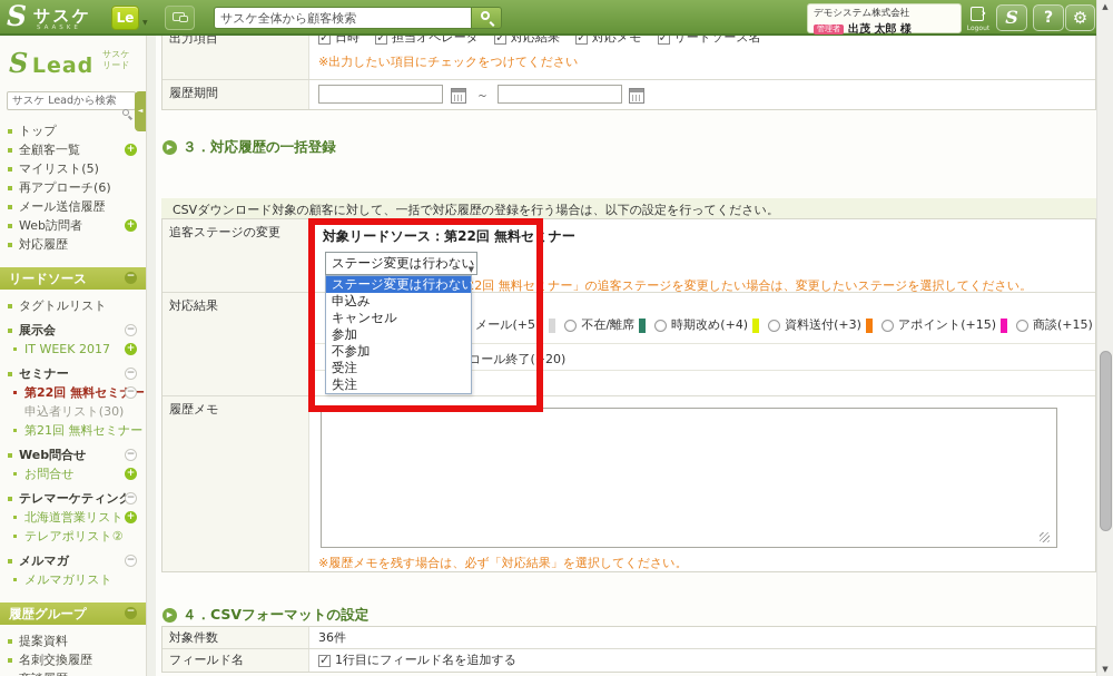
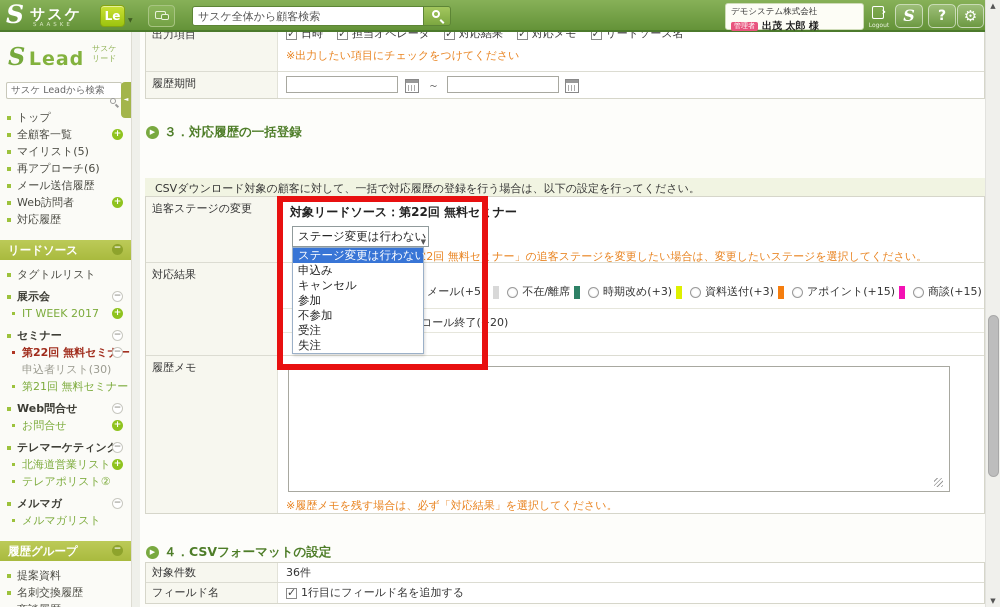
  S
  サスケ
  Le
  サスケ全体から顧客検索
  デモシステム株式会社
  管理者
  出茂 太郎 様
  S
  ?
  ⚙
  ▲
  ▼
  S Lead
  サスケ
  リード
  サスケ Leadから検索
  トップ
  全顧客一覧
  +
  マイリスト(5)
  再アプローチ(6)
  メール送信履歴
  Web訪問者
  +
  対応履歴
  リードソース
  −
  タグトルリスト
  展示会
  −
  IT WEEK 2017
  +
  セミナー
  −
  第22回 無料セミー
  −
  申込者リスト(30)
  第21回 無料セミナー
  Web問合せ
  −
  お問合せ
  +
  テレマーケティン
  −
  北海道営業リスト
  +
  テレアポリスト②
  メルマガ
  −
  メルマガリスト
  履歴グループ
  −
  提案資料
  名刺交換履歴
  出力項目
  日時
  担当オペレータ
  対応結果
  対応メモ
  リードソース名
  ※出力したい項目にチェックをつけてください
  履歴期間
  ～
  ▶
  ３．対応履歴の一括登録
  CSVダウンロード対象の顧客に対して、一括で対応履歴の登録を行う場合は、以下の設定を行ってください。
  追客ステージの変更
  対象リードソース：第22回 無料セミナー
  対応結果
  履歴メモ
  ※履歴メモを残す場合は、必ず「対応結果」を選択してください。
  2回 無料セミナー」の追客ステージを変更したい場合は、変更したいステージを選択してください。
  メール(+5)
  不在/離席
- 時期改め(+4)
+ 時期改め(+3)
  資料送付(+3)
  アポイント(+15)
  商談(+15)
  コール終了(+20)
  ステージ変更は行わない
  ▼
  ステージ変更は行わない
  申込み
  キャンセル
  参加
  不参加
  受注
  失注
  ▶
  ４．CSVフォーマットの設定
  対象件数
  36件
  フィールド名
  1行目にフィールド名を追加する
